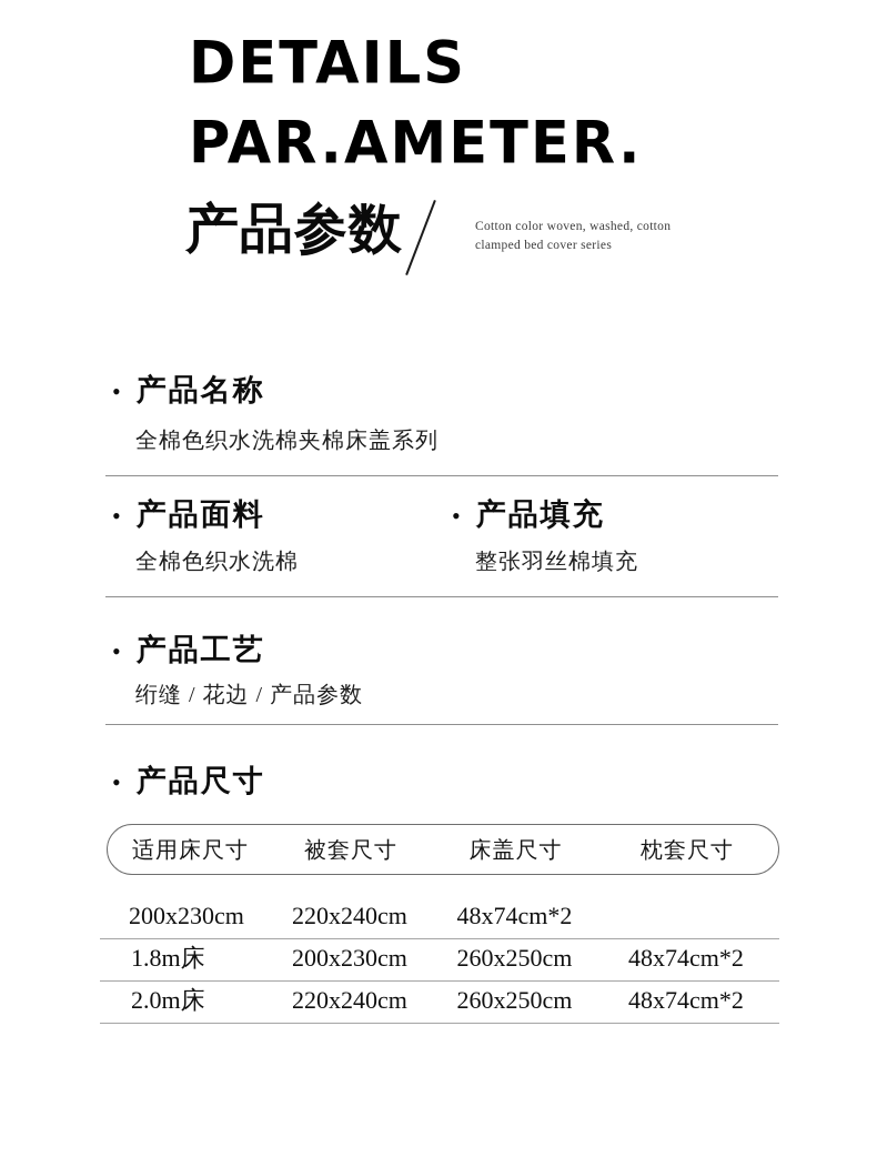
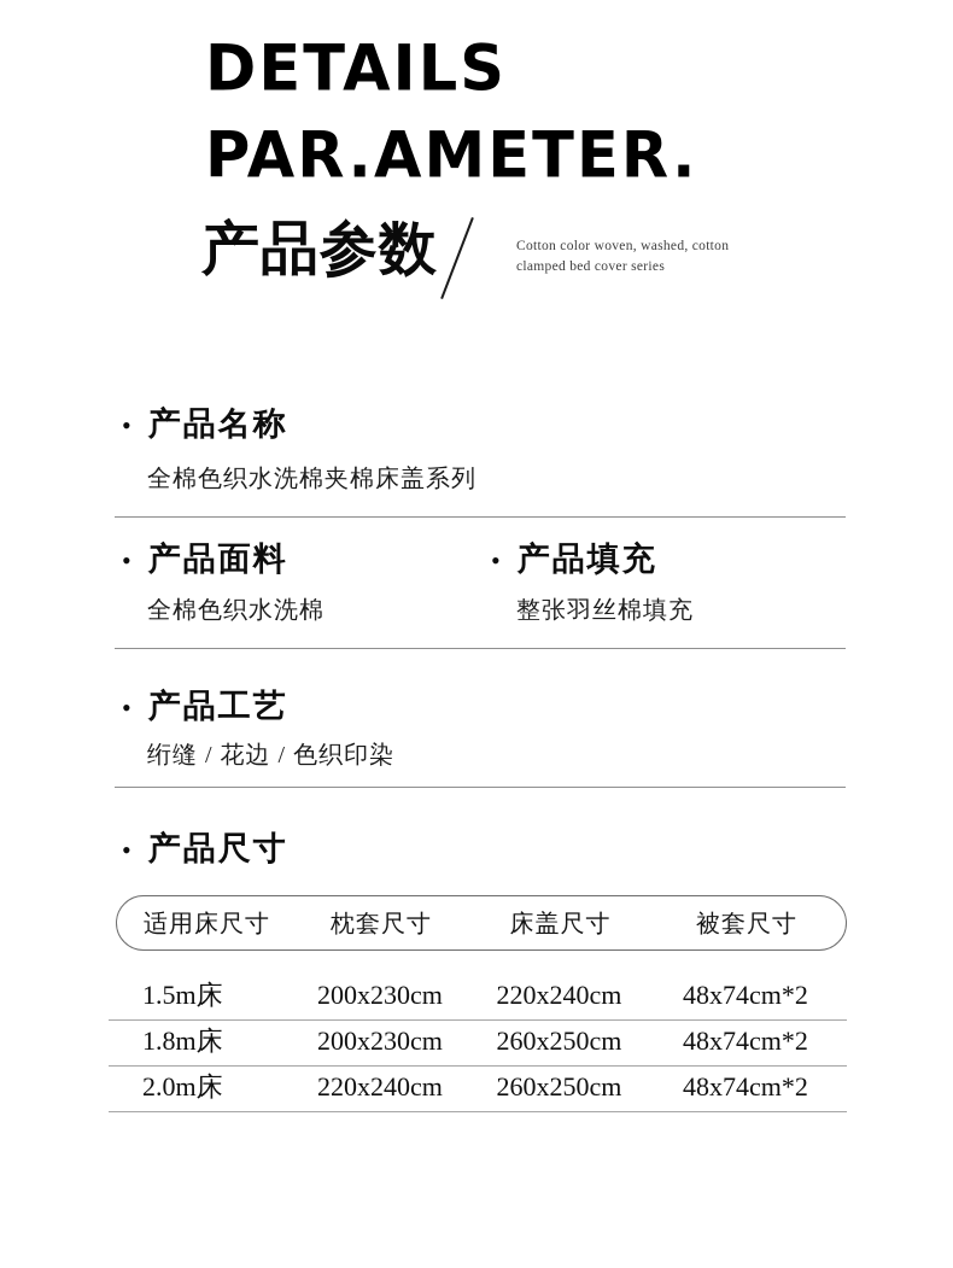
  DETAILS
  PAR.AMETER.
  产品参数
  Cotton color woven, washed, cotton
  clamped bed cover series
  •
  产品名称
  全棉色织水洗棉夹棉床盖系列
  •
  产品面料
  全棉色织水洗棉
  •
  产品填充
  整张羽丝棉填充
  •
  产品工艺
- 绗缝 / 花边 / 产品参数
+ 绗缝 / 花边 / 色织印染
  •
  产品尺寸
  适用床尺寸
- 被套尺寸
+ 枕套尺寸
  床盖尺寸
- 枕套尺寸
+ 被套尺寸
+ 1.5m床
  200x230cm
  220x240cm
  48x74cm*2
  1.8m床
  200x230cm
  260x250cm
  48x74cm*2
  2.0m床
  220x240cm
  260x250cm
  48x74cm*2
